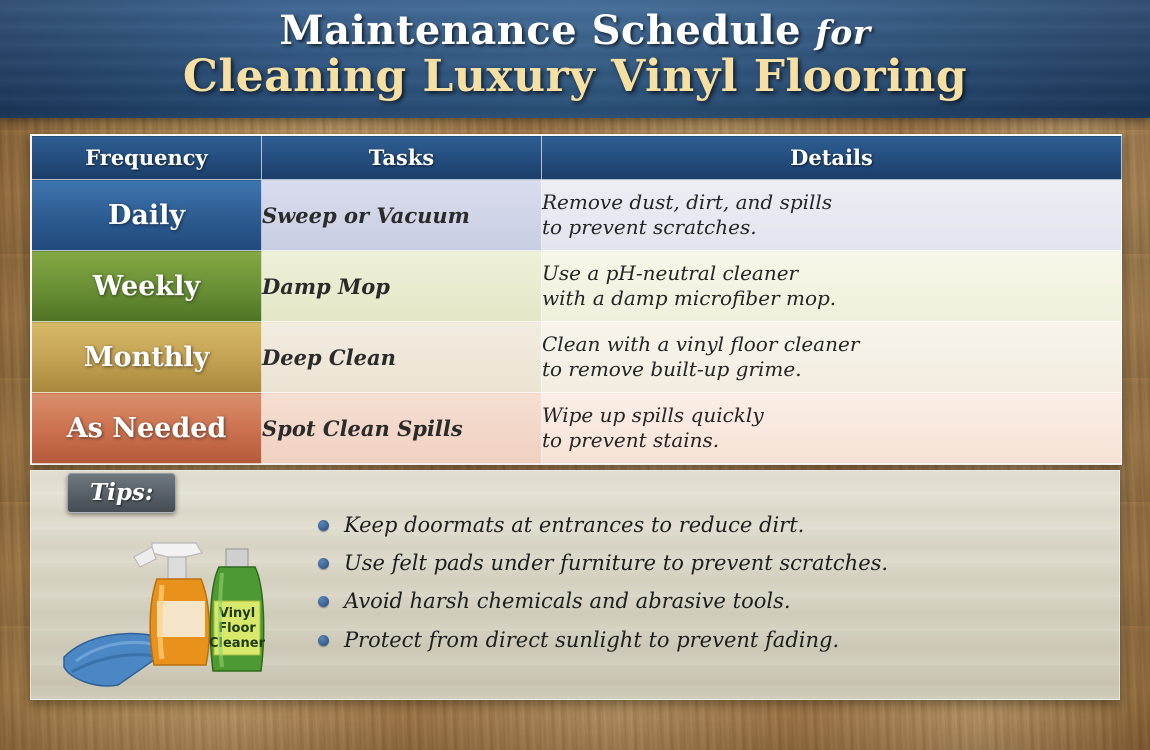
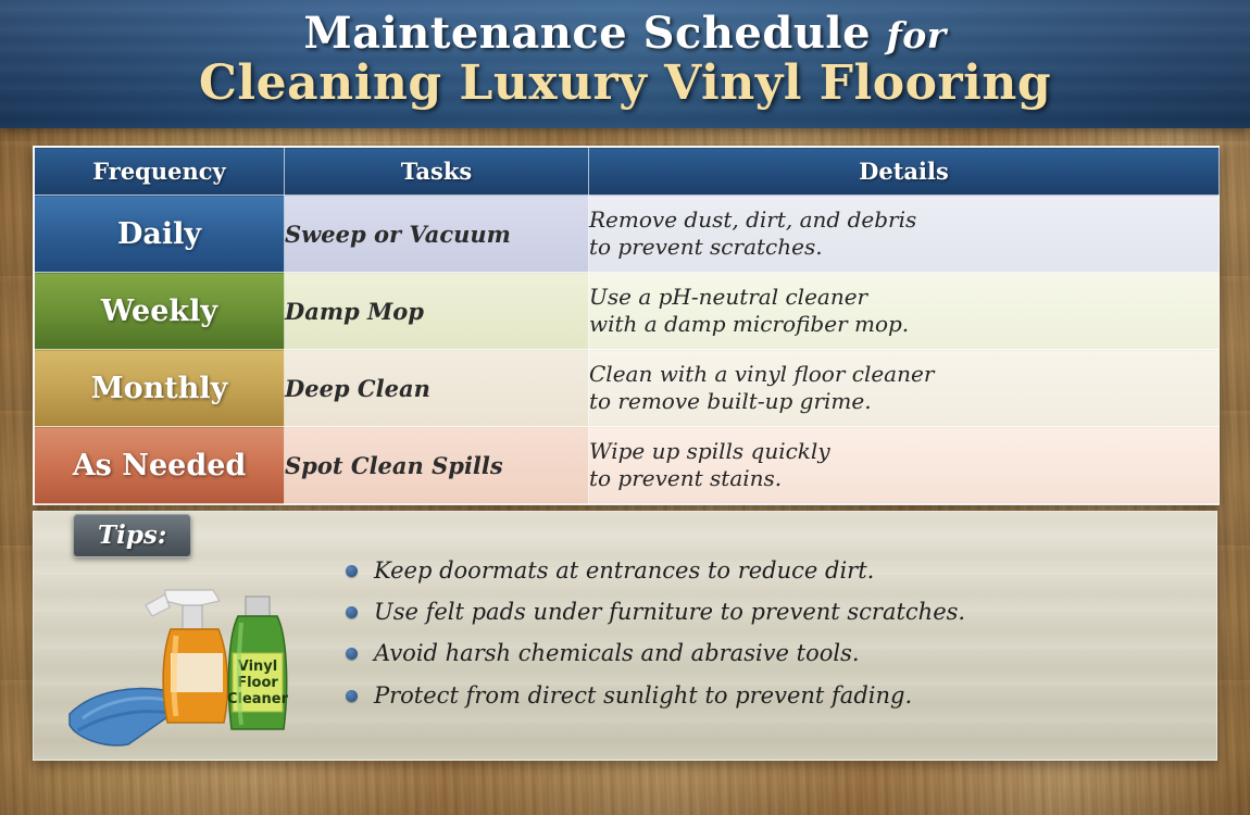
  Maintenance Schedule for
  Cleaning Luxury Vinyl Flooring
  Frequency	Tasks	Details
- Daily	Sweep or Vacuum	Remove dust, dirt, and spills to prevent scratches.
+ Daily	Sweep or Vacuum	Remove dust, dirt, and debris to prevent scratches.
  Weekly	Damp Mop	Use a pH-neutral cleaner with a damp microfiber mop.
  Monthly	Deep Clean	Clean with a vinyl floor cleaner to remove built-up grime.
  As Needed	Spot Clean Spills	Wipe up spills quickly to prevent stains.
  Tips:
  Vinyl
  Floor
  Cleaner
  Keep doormats at entrances to reduce dirt.
  Use felt pads under furniture to prevent scratches.
  Avoid harsh chemicals and abrasive tools.
  Protect from direct sunlight to prevent fading.
